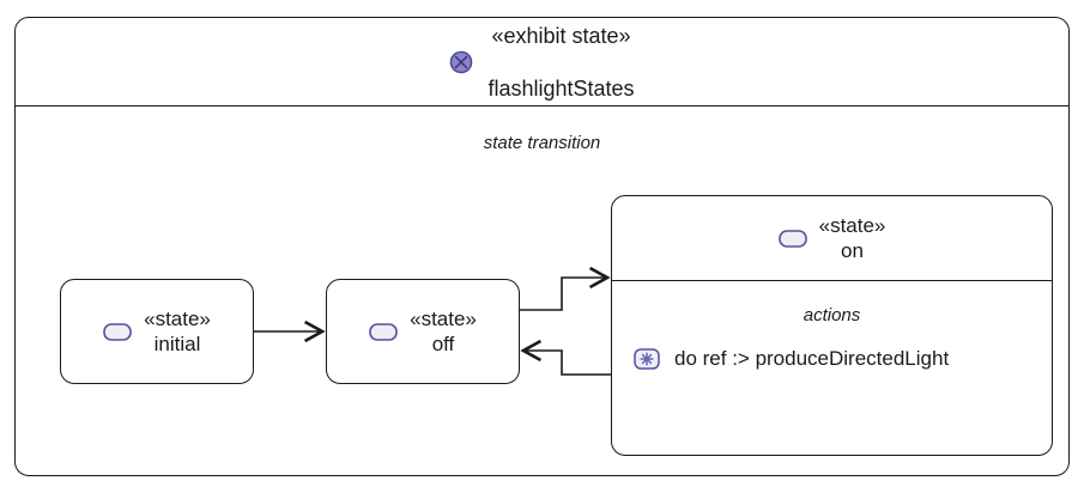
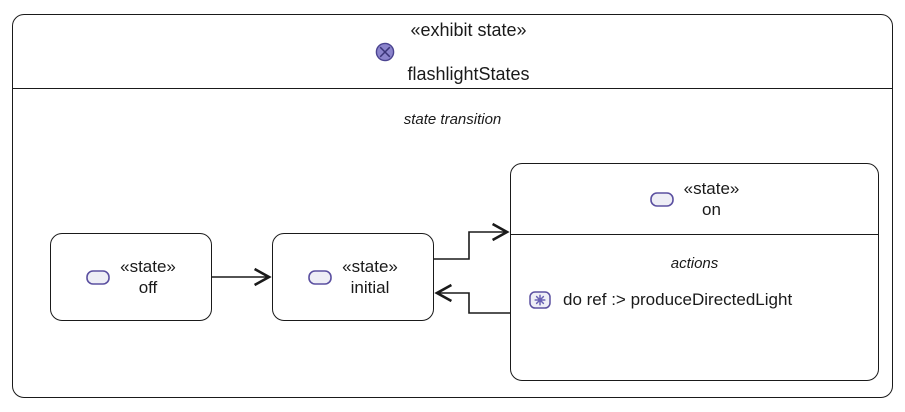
  «exhibit state»
  flashlightStates
  state transition
  «state»
- initial
+ off
  «state»
- off
+ initial
  «state»
  on
  actions
  do ref :> produceDirectedLight
